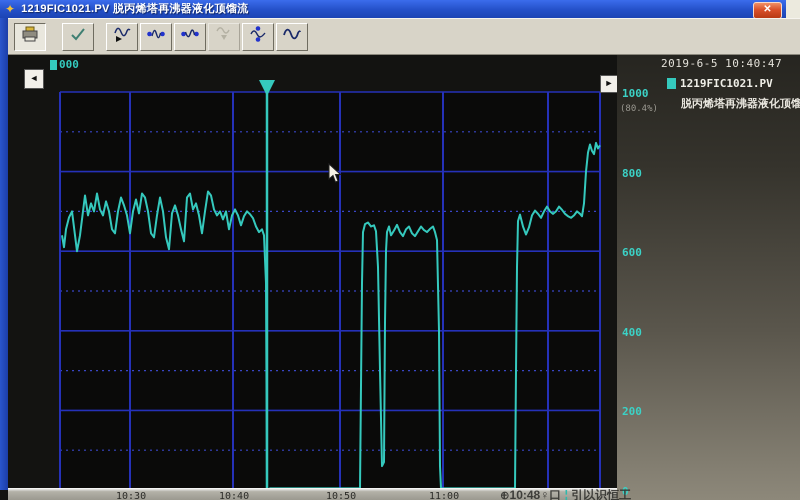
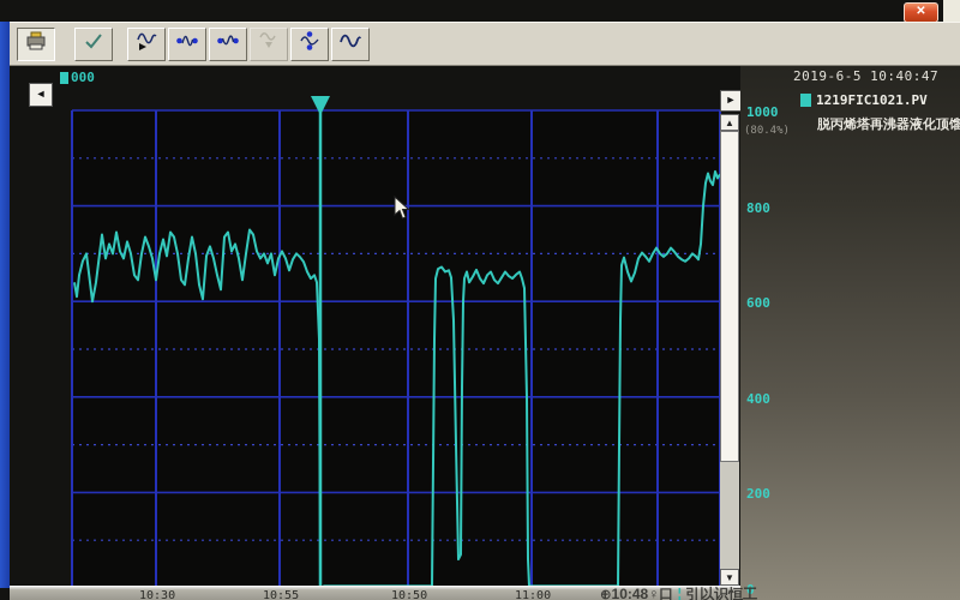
- ✦
- 1219FIC1021.PV 脱丙烯塔再沸器液化顶馏流
  ✕
  000
  ◄
  ►
+ ▲
+ ▼
  10:30
- 10:40
+ 10:55
  10:50
  11:00
  2019-6-5 10:40:47
  1219FIC1021.PV
  脱丙烯塔再沸器液化顶馏
  1000
  800
  600
  400
  200
  0
  (80.4%)
  ⊕10:48♀口 ¦ 引以识恒工
